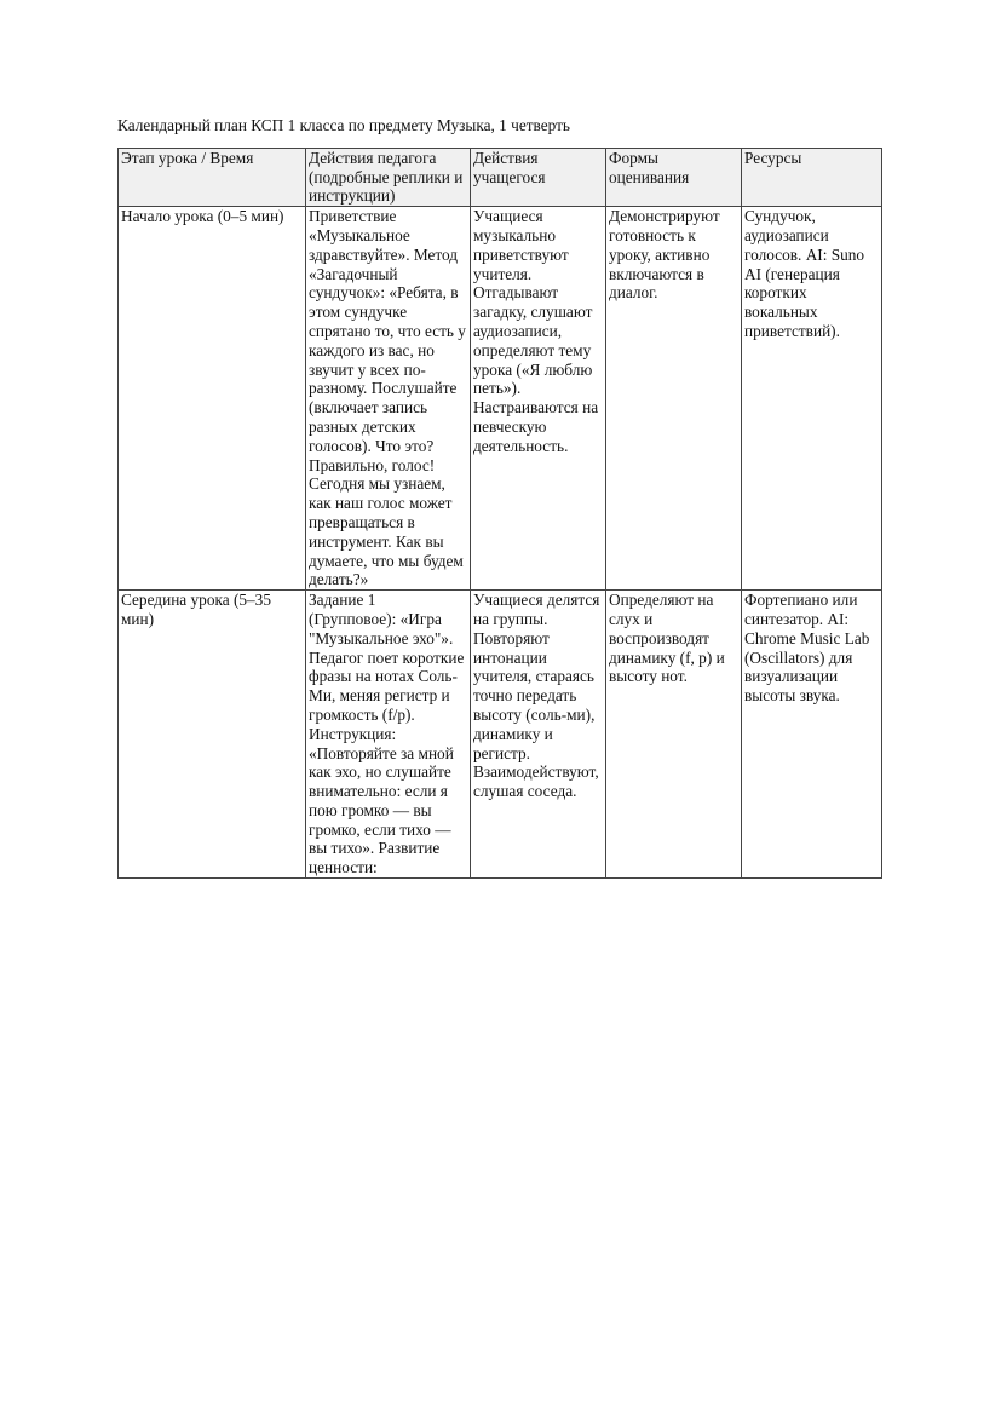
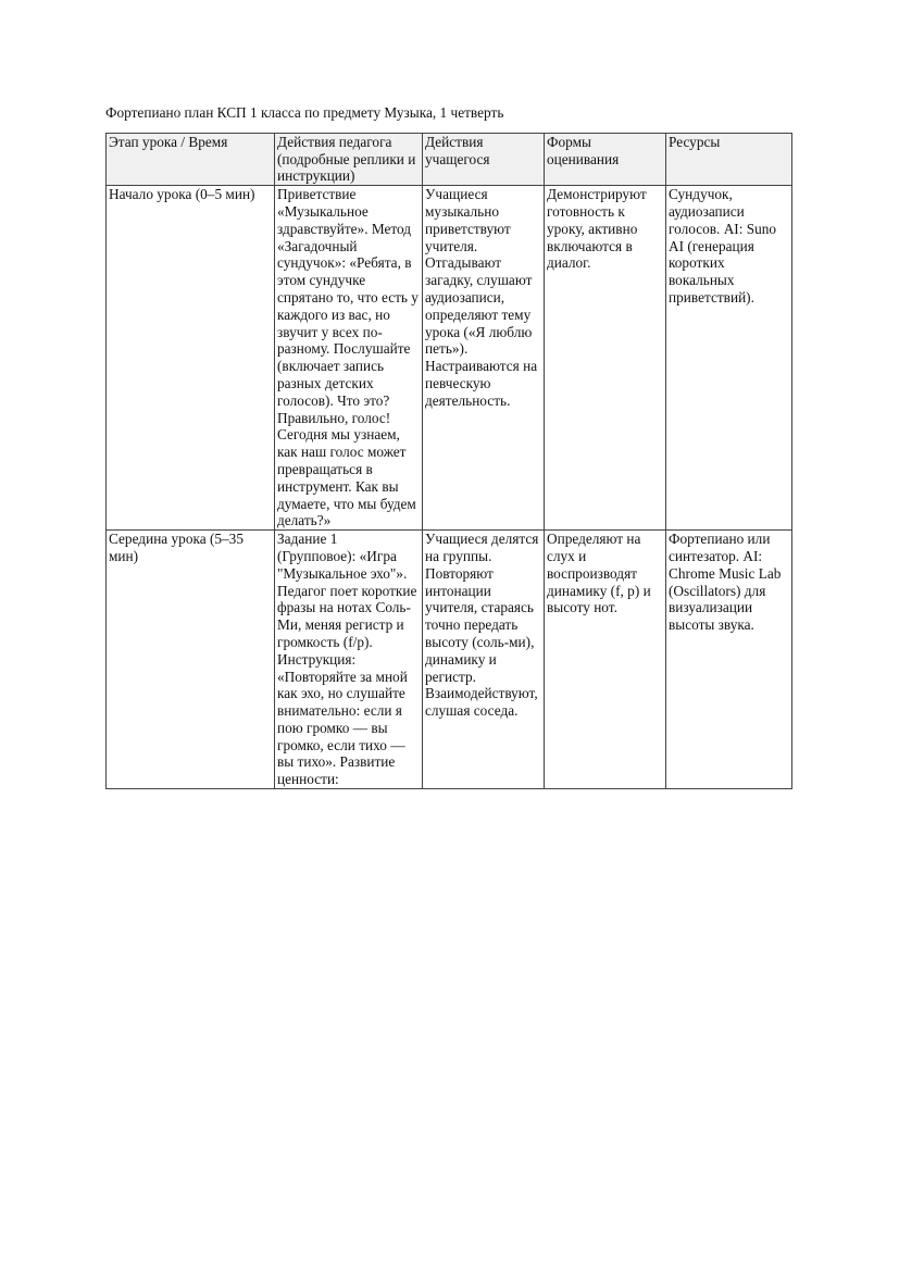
- Календарный план КСП 1 класса по предмету Музыка, 1 четверть
+ Фортепиано план КСП 1 класса по предмету Музыка, 1 четверть
  Этап урока / Время	Действия педагога (подробные реплики и инструкции)	Действия учащегося	Формы оценивания	Ресурсы
  Начало урока (0–5 мин)	Приветствие «Музыкальное здравствуйте». Метод «Загадочный сундучок»: «Ребята, в этом сундучке спрятано то, что есть у каждого из вас, но звучит у всех по-разному. Послушайте (включает запись разных детских голосов). Что это? Правильно, голос! Сегодня мы узнаем, как наш голос может превращаться в инструмент. Как вы думаете, что мы будем делать?»	Учащиеся музыкально приветствуют учителя. Отгадывают загадку, слушают аудиозаписи, определяют тему урока («Я люблю петь»). Настраиваются на певческую деятельность.	Демонстрируют готовность к уроку, активно включаются в диалог.	Сундучок, аудиозаписи голосов. AI: Suno AI (генерация коротких вокальных приветствий).
  Середина урока (5–35 мин)	Задание 1 (Групповое): «Игра "Музыкальное эхо"». Педагог поет короткие фразы на нотах Соль-Ми, меняя регистр и громкость (f/p). Инструкция: «Повторяйте за мной как эхо, но слушайте внимательно: если я пою громко — вы громко, если тихо — вы тихо». Развитие ценности:	Учащиеся делятся на группы. Повторяют интонации учителя, стараясь точно передать высоту (соль-ми), динамику и регистр. Взаимодействуют, слушая соседа.	Определяют на слух и воспроизводят динамику (f, p) и высоту нот.	Фортепиано или синтезатор. AI: Chrome Music Lab (Oscillators) для визуализации высоты звука.
